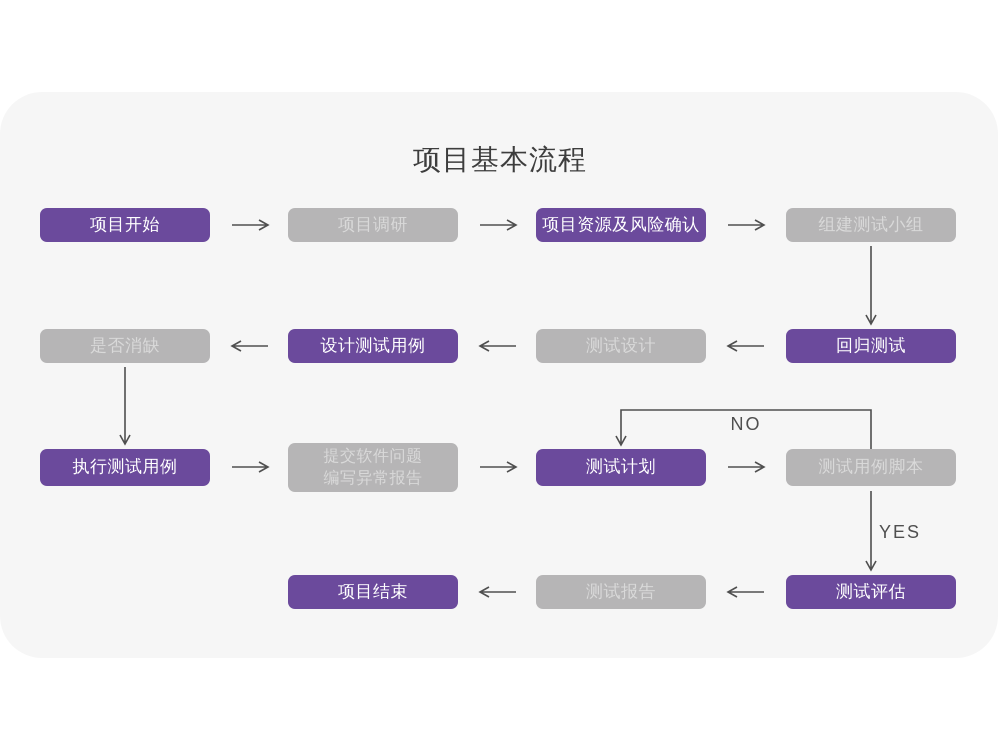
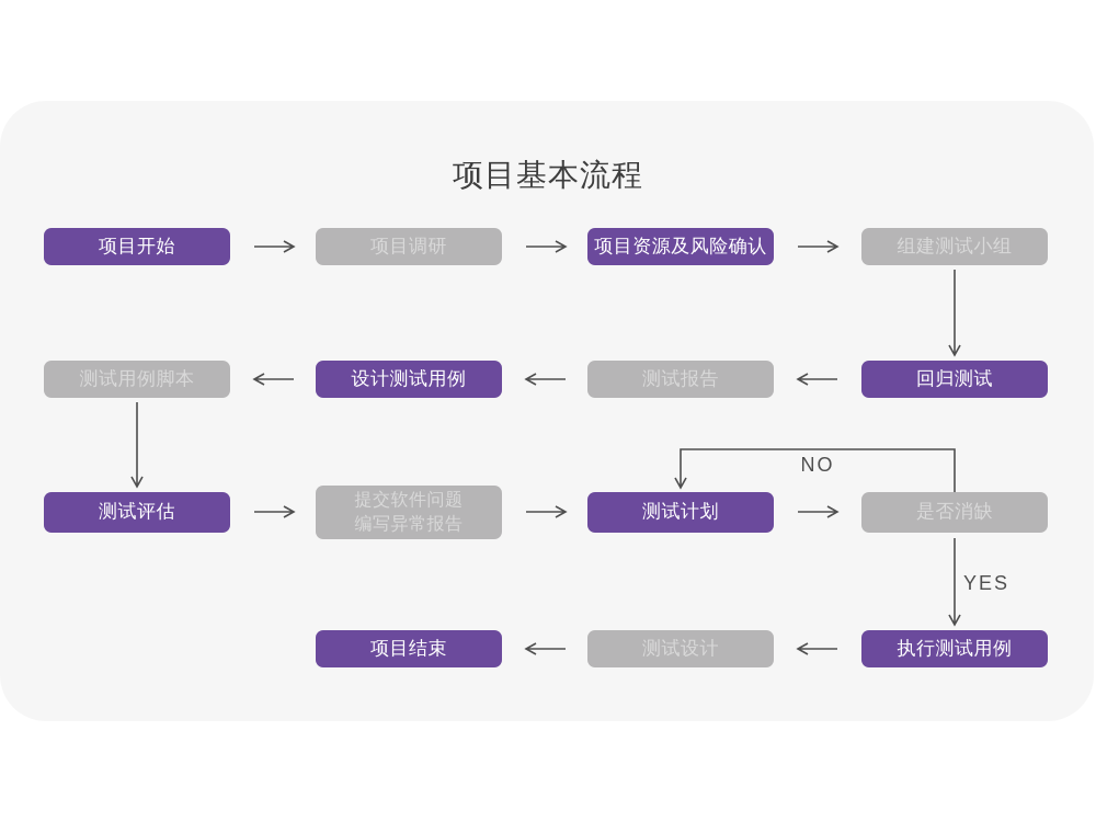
  项目基本流程
  项目开始
  项目调研
  项目资源及风险确认
  组建测试小组
  回归测试
- 测试设计
+ 测试报告
  设计测试用例
- 是否消缺
+ 测试用例脚本
- 执行测试用例
+ 测试评估
  提交软件问题
  编写异常报告
  测试计划
- 测试用例脚本
+ 是否消缺
- 测试评估
+ 执行测试用例
- 测试报告
+ 测试设计
  项目结束
  NO
  YES
